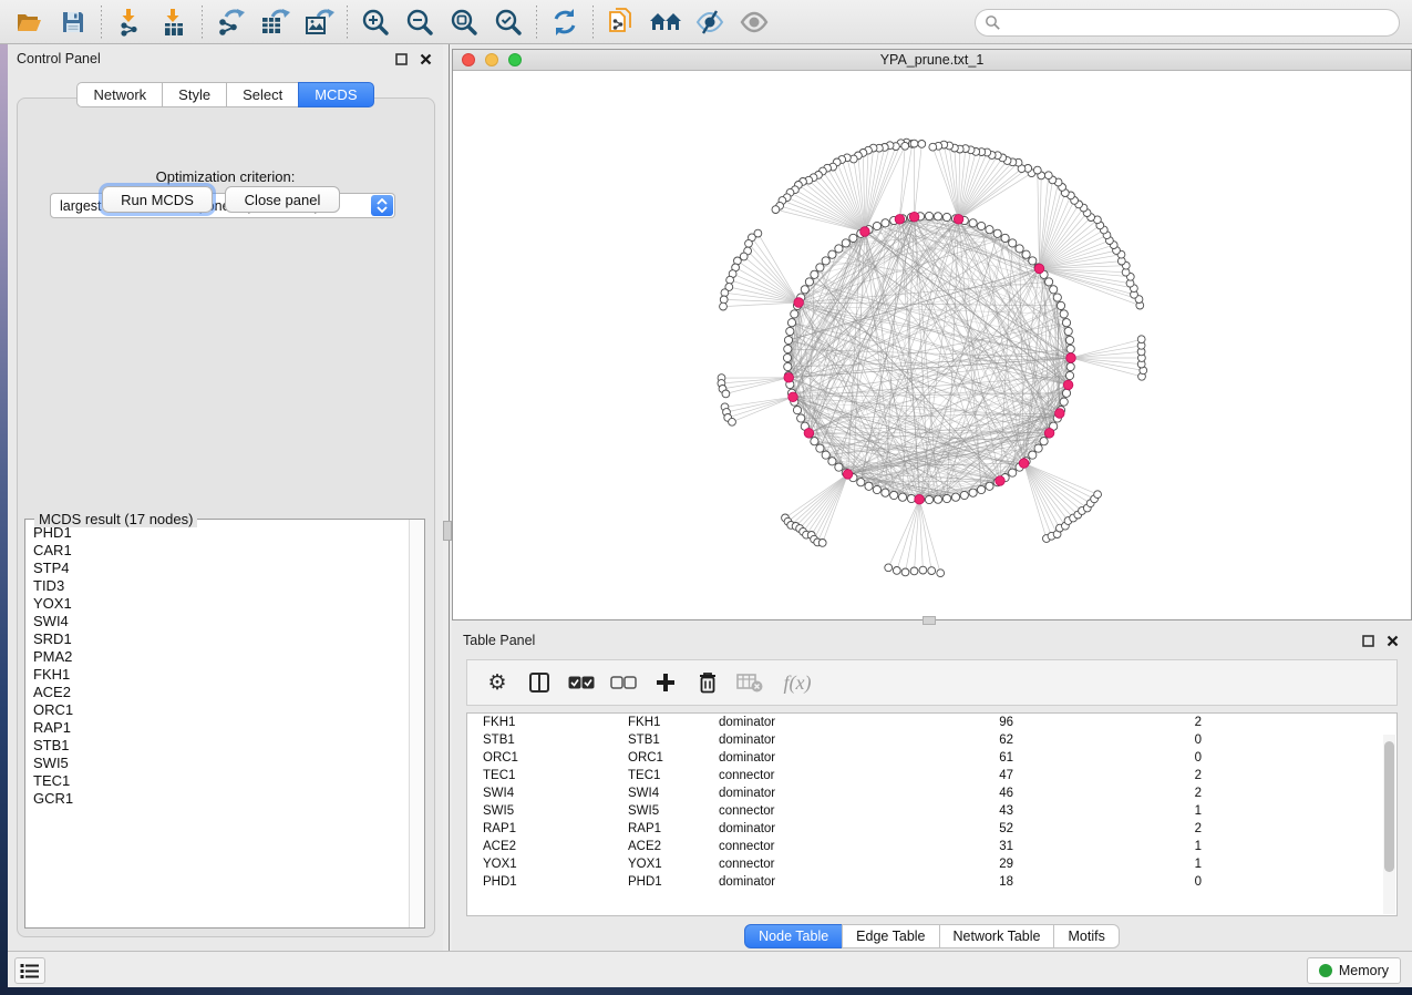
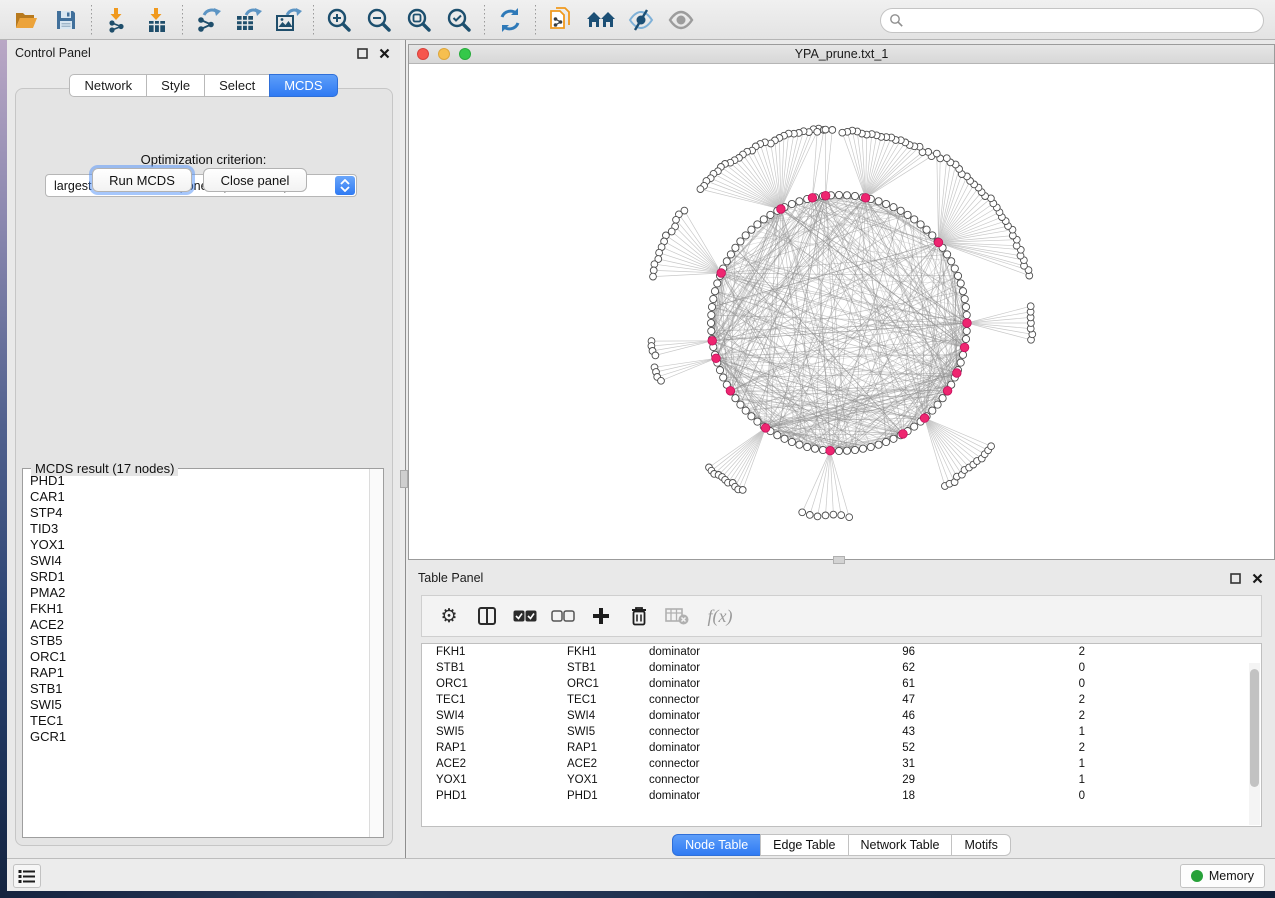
  Control Panel
  Network
  Style
  Select
  MCDS
  Optimization criterion:
  Run MCDS
  Close panel
  MCDS result (17 nodes)
  PHD1
  CAR1
  STP4
  TID3
  YOX1
  SWI4
  SRD1
  PMA2
  FKH1
  ACE2
+ STB5
  ORC1
  RAP1
  STB1
  SWI5
  TEC1
  GCR1
  YPA_prune.txt_1
  Table Panel
  ⚙
  f(x)
  FKH1
  FKH1
  dominator
  96
  2
  STB1
  STB1
  dominator
  62
  0
  ORC1
  ORC1
  dominator
  61
  0
  TEC1
  TEC1
  connector
  47
  2
  SWI4
  SWI4
  dominator
  46
  2
  SWI5
  SWI5
  connector
  43
  1
  RAP1
  RAP1
  dominator
  52
  2
  ACE2
  ACE2
  connector
  31
  1
  YOX1
  YOX1
  connector
  29
  1
  PHD1
  PHD1
  dominator
  18
  0
  Node Table
  Edge Table
  Network Table
  Motifs
  Memory
